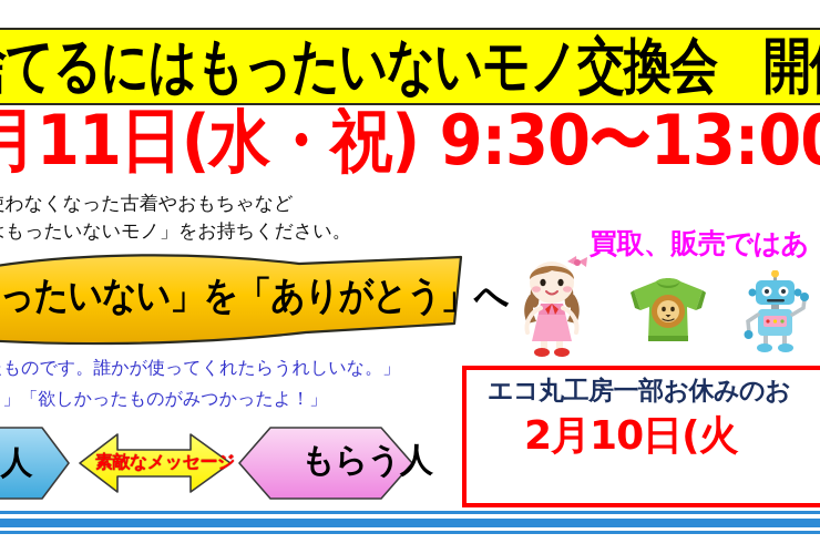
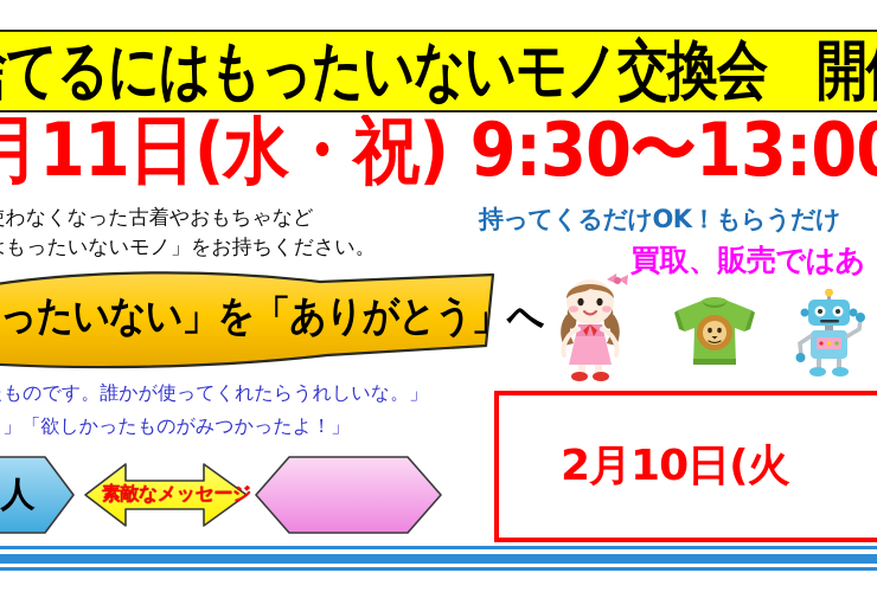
  てるにはもったいないモノ交換会 開
  月11日(水・祝) 9:30〜13:0
  わなくなった古着やおもちゃなど
  もったいないモノ」をお持ちください。
+ 持ってくるだけOK！もらうだけ
  買取、販売ではあ
  ったいない」を「ありがとう」へ
  ものです。誰かが使ってくれたらうれしいな。」
  」「欲しかったものがみつかったよ！」
  素敵なメッセージ
- もらう人
- エコ丸工房一部お休みのお
  2月10日(火
